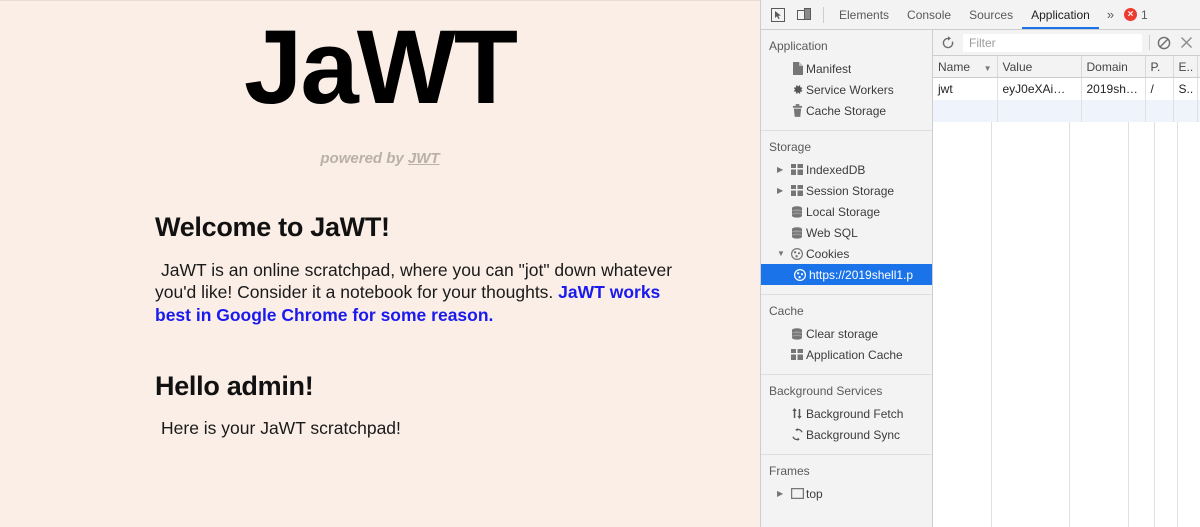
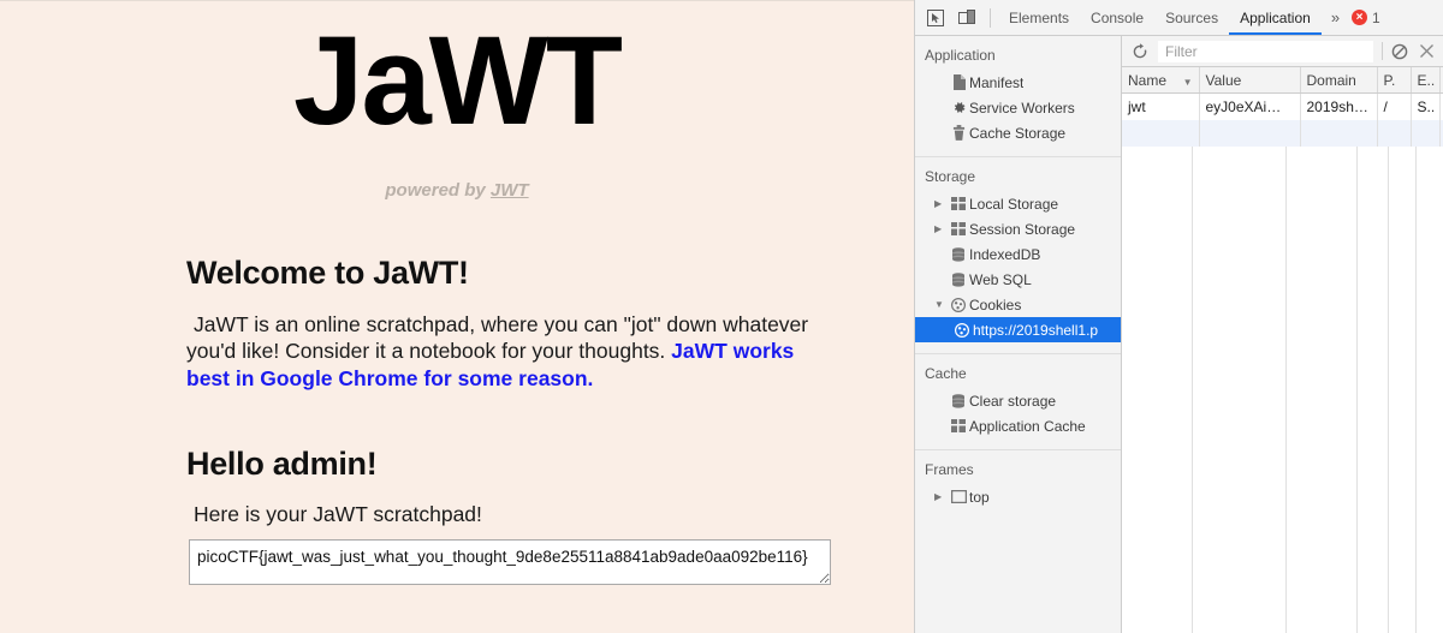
  JaWT
  powered by JWT
  Welcome to JaWT!
  JaWT is an online scratchpad, where you can "jot" down whatever you'd like! Consider it a notebook for your thoughts. JaWT works best in Google Chrome for some reason.
  Hello admin!
  Here is your JaWT scratchpad!
+ picoCTF{jawt_was_just_what_you_thought_9de8e25511a8841ab9ade0aa092be116}
  Elements
  Console
  Sources
  Application
  »
  ×
  1
  Application
  Manifest
  Service Workers
  Cache Storage
  Storage
  ▶
- IndexedDB
+ Local Storage
  ▶
  Session Storage
- Local Storage
+ IndexedDB
  Web SQL
  ▼
  Cookies
  https://2019shell1.p
  Cache
  Clear storage
  Application Cache
- Background Services
- Background Fetch
- Background Sync
  Frames
  ▶
  top
  Filter
  ▼ Name	Value	Domain	P.	E..
  jwt	eyJ0eXAi…	2019sh…	/	S..
